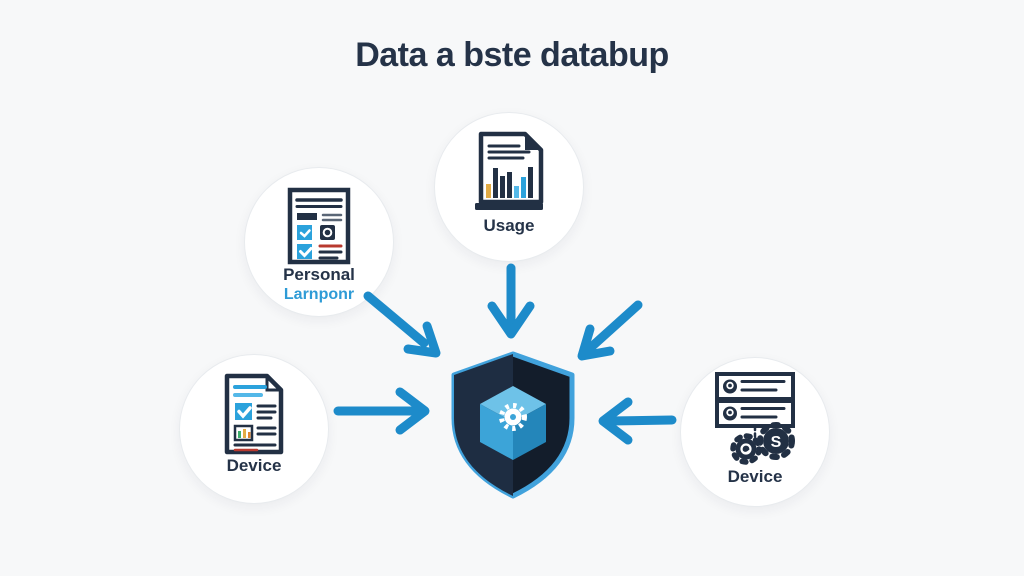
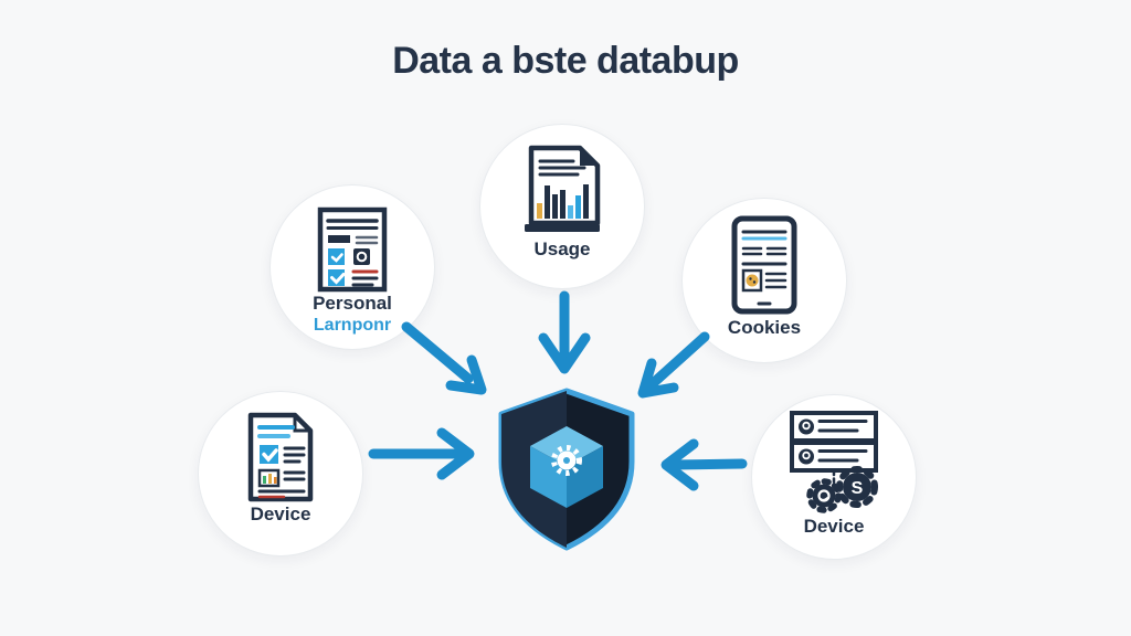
  Data a bste databup
  Personal
  Larnponr
  Usage
+ Cookies
  Device
  S
  Device
